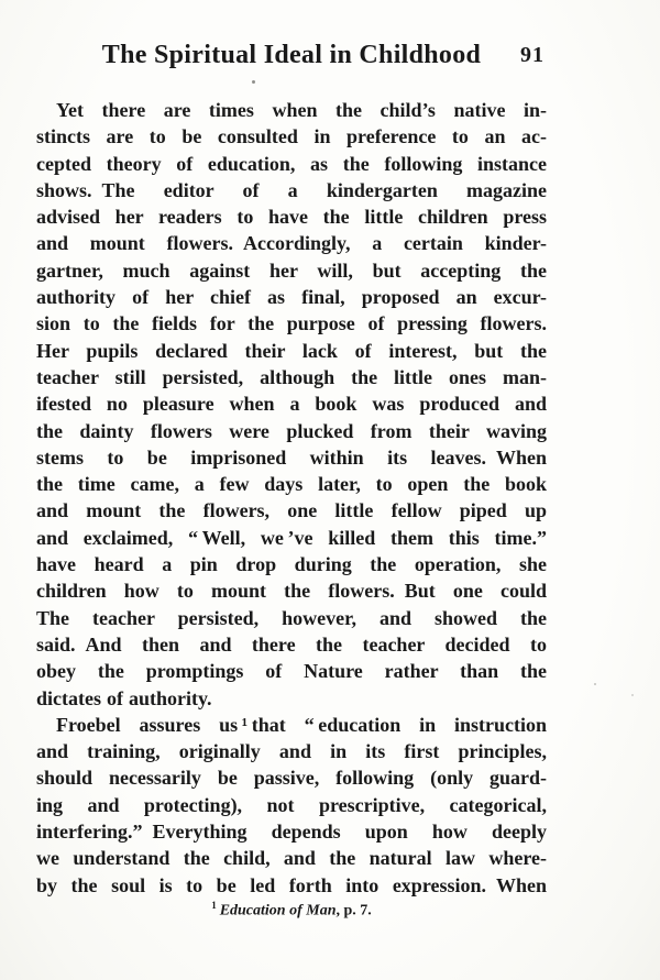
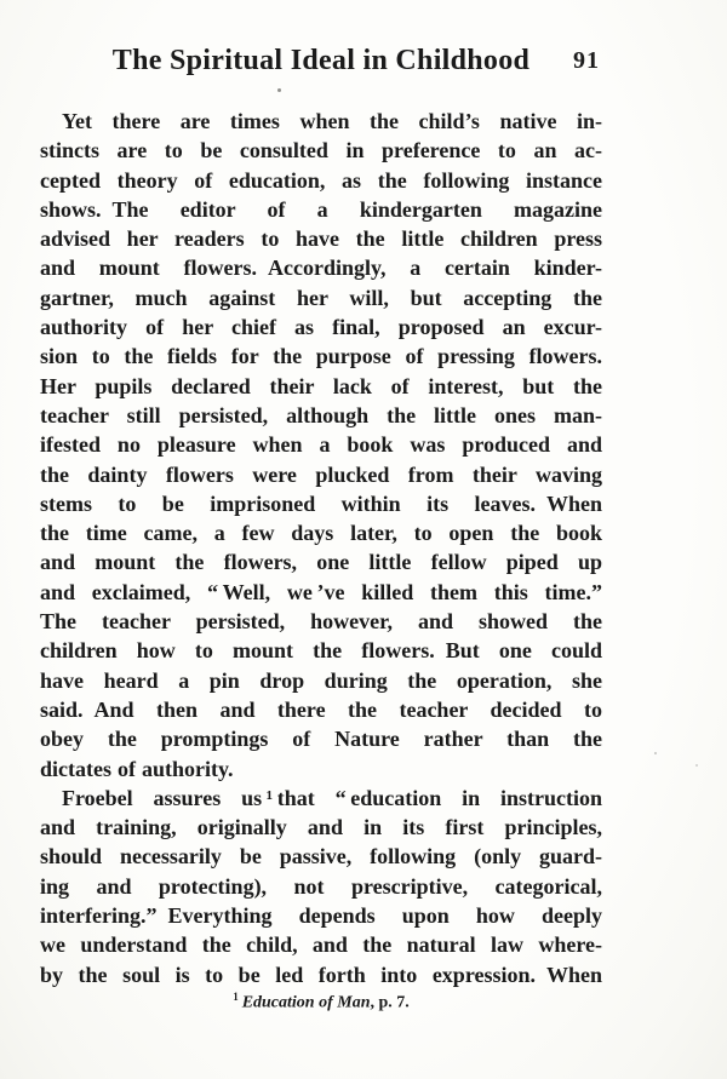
  The Spiritual Ideal in Childhood
  91
  Yet there are times when the child’s native in-
  stincts are to be consulted in preference to an ac-
  cepted theory of education, as the following instance
  shows. The editor of a kindergarten magazine
  advised her readers to have the little children press
  and mount flowers. Accordingly, a certain kinder-
  gartner, much against her will, but accepting the
  authority of her chief as final, proposed an excur-
  sion to the fields for the purpose of pressing flowers.
  Her pupils declared their lack of interest, but the
  teacher still persisted, although the little ones man-
  ifested no pleasure when a book was produced and
  the dainty flowers were plucked from their waving
  stems to be imprisoned within its leaves. When
  the time came, a few days later, to open the book
  and mount the flowers, one little fellow piped up
  and exclaimed, “ Well, we ’ve killed them this time.”
- have heard a pin drop during the operation, she
+ The teacher persisted, however, and showed the
  children how to mount the flowers. But one could
- The teacher persisted, however, and showed the
+ have heard a pin drop during the operation, she
  said. And then and there the teacher decided to
  obey the promptings of Nature rather than the
  dictates of authority.
  Froebel assures us ¹ that “ education in instruction
  and training, originally and in its first principles,
  should necessarily be passive, following (only guard-
  ing and protecting), not prescriptive, categorical,
  interfering.” Everything depends upon how deeply
  we understand the child, and the natural law where-
  by the soul is to be led forth into expression. When
  1Education of Man, p. 7.
